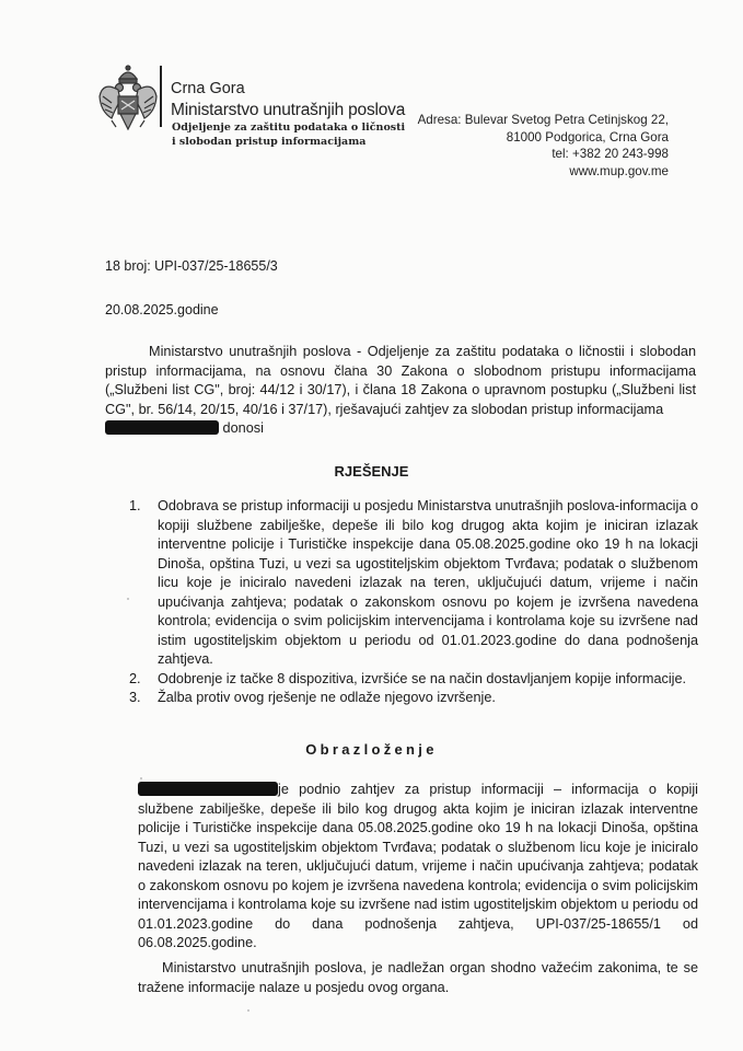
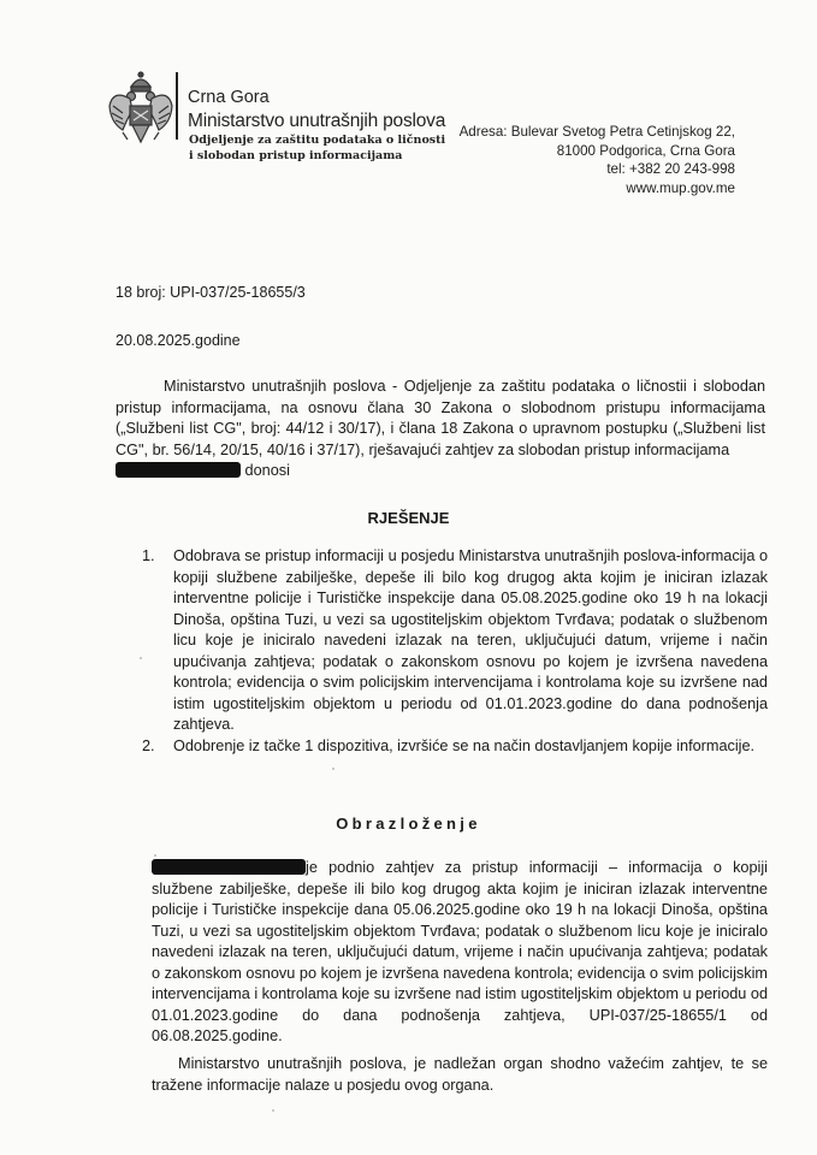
  Crna Gora
  Ministarstvo unutrašnjih poslova
  Odjeljenje za zaštitu podataka o ličnosti
  i slobodan pristup informacijama
  Adresa: Bulevar Svetog Petra Cetinjskog 22,
  81000 Podgorica, Crna Gora
  tel: +382 20 243-998
  www.mup.gov.me
  18 broj: UPI-037/25-18655/3
  20.08.2025.godine
  Ministarstvo unutrašnjih poslova - Odjeljenje za zaštitu podataka o ličnostii i slobodan pristup informacijama, na osnovu člana 30 Zakona o slobodnom pristupu informacijama („Službeni list CG", broj: 44/12 i 30/17), i člana 18 Zakona o upravnom postupku („Službeni list CG", br. 56/14, 20/15, 40/16 i 37/17), rješavajući zahtjev za slobodan pristup informacijama
  donosi
  RJEŠENJE
  1.
  Odobrava se pristup informaciji u posjedu Ministarstva unutrašnjih poslova-informacija o kopiji službene zabilješke, depeše ili bilo kog drugog akta kojim je iniciran izlazak interventne policije i Turističke inspekcije dana 05.08.2025.godine oko 19 h na lokacji Dinoša, opština Tuzi, u vezi sa ugostiteljskim objektom Tvrđava; podatak o službenom licu koje je iniciralo navedeni izlazak na teren, uključujući datum, vrijeme i način upućivanja zahtjeva; podatak o zakonskom osnovu po kojem je izvršena navedena kontrola; evidencija o svim policijskim intervencijama i kontrolama koje su izvršene nad istim ugostiteljskim objektom u periodu od 01.01.2023.godine do dana podnošenja zahtjeva.
  2.
- Odobrenje iz tačke 8 dispozitiva, izvršiće se na način dostavljanjem kopije informacije.
+ Odobrenje iz tačke 1 dispozitiva, izvršiće se na način dostavljanjem kopije informacije.
- 3.
- Žalba protiv ovog rješenje ne odlaže njegovo izvršenje.
  Obrazloženje
- je podnio zahtjev za pristup informaciji – informacija o kopiji službene zabilješke, depeše ili bilo kog drugog akta kojim je iniciran izlazak interventne policije i Turističke inspekcije dana 05.08.2025.godine oko 19 h na lokacji Dinoša, opština Tuzi, u vezi sa ugostiteljskim objektom Tvrđava; podatak o službenom licu koje je iniciralo navedeni izlazak na teren, uključujući datum, vrijeme i način upućivanja zahtjeva; podatak o zakonskom osnovu po kojem je izvršena navedena kontrola; evidencija o svim policijskim intervencijama i kontrolama koje su izvršene nad istim ugostiteljskim objektom u periodu od 01.01.2023.godine do dana podnošenja zahtjeva, UPI-037/25-18655/1 od 06.08.2025.godine.
+ je podnio zahtjev za pristup informaciji – informacija o kopiji službene zabilješke, depeše ili bilo kog drugog akta kojim je iniciran izlazak interventne policije i Turističke inspekcije dana 05.06.2025.godine oko 19 h na lokacji Dinoša, opština Tuzi, u vezi sa ugostiteljskim objektom Tvrđava; podatak o službenom licu koje je iniciralo navedeni izlazak na teren, uključujući datum, vrijeme i način upućivanja zahtjeva; podatak o zakonskom osnovu po kojem je izvršena navedena kontrola; evidencija o svim policijskim intervencijama i kontrolama koje su izvršene nad istim ugostiteljskim objektom u periodu od 01.01.2023.godine do dana podnošenja zahtjeva, UPI-037/25-18655/1 od 06.08.2025.godine.
- Ministarstvo unutrašnjih poslova, je nadležan organ shodno važećim zakonima, te se tražene informacije nalaze u posjedu ovog organa.
+ Ministarstvo unutrašnjih poslova, je nadležan organ shodno važećim zahtjev, te se tražene informacije nalaze u posjedu ovog organa.
